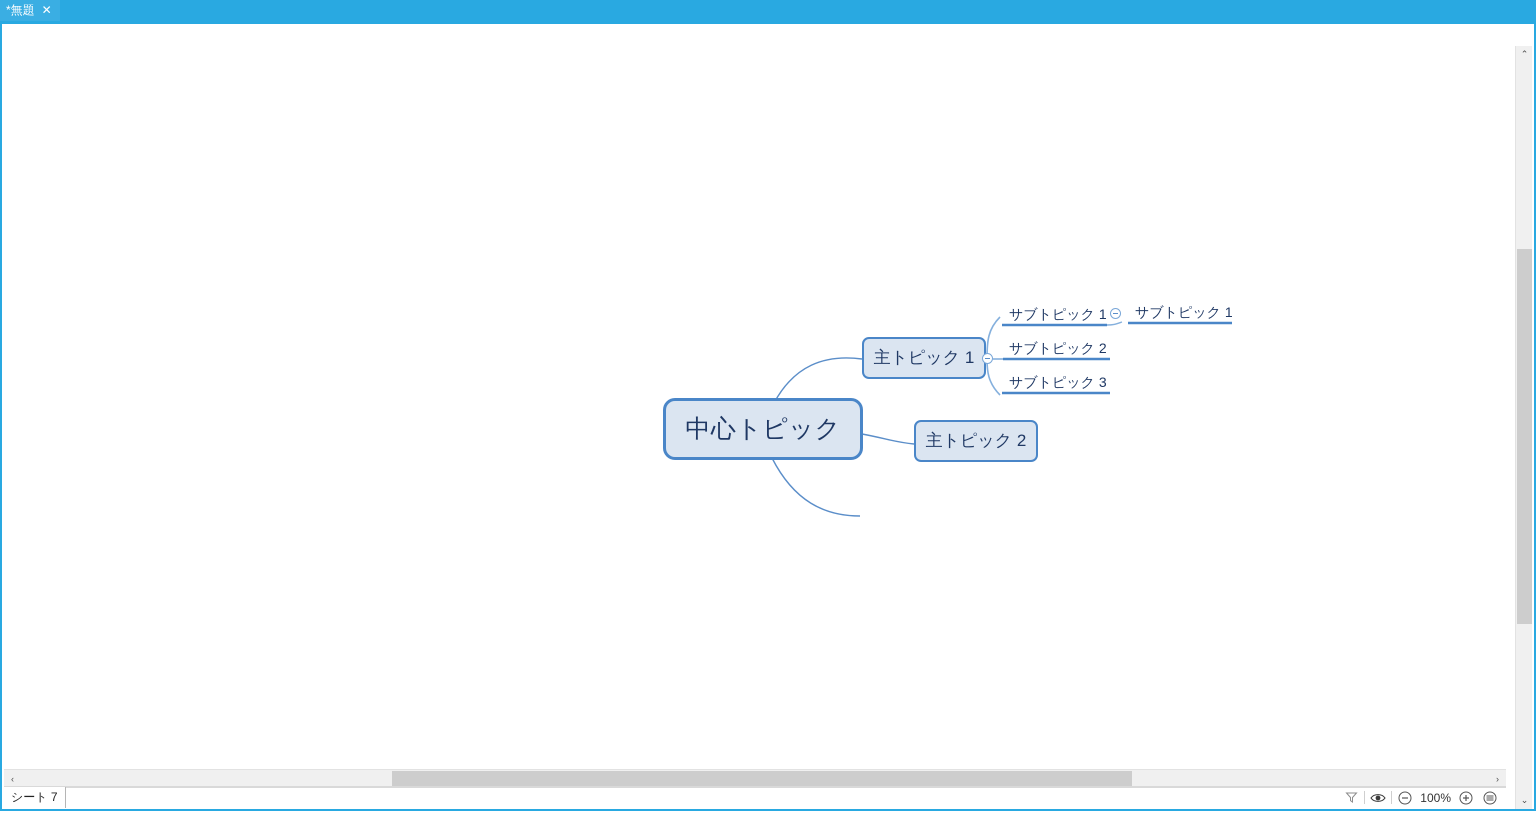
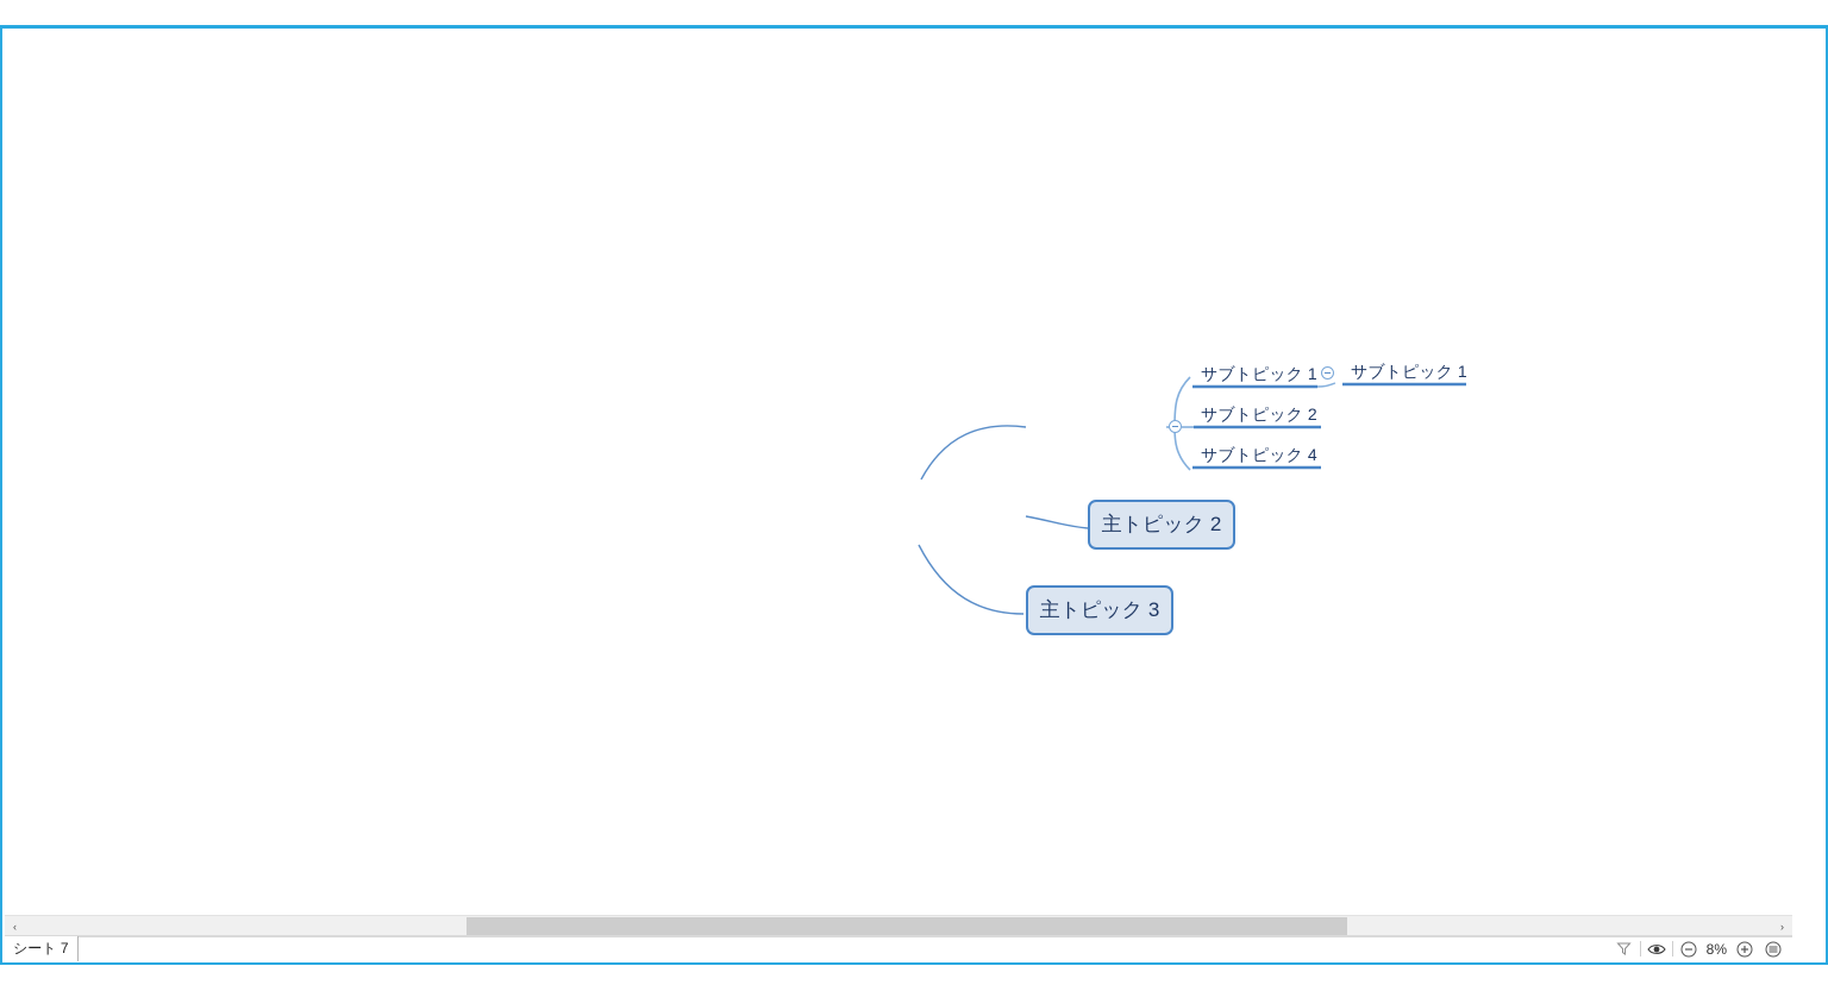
- *無題
- ✕
- 中心トピック
- 主トピック 1
  主トピック 2
+ 主トピック 3
  サブトピック 1
  サブトピック 2
- サブトピック 3
+ サブトピック 4
  サブトピック 1
- ⌃
- ⌄
  ‹
  ›
  シート 7
- 100%
+ 8%
